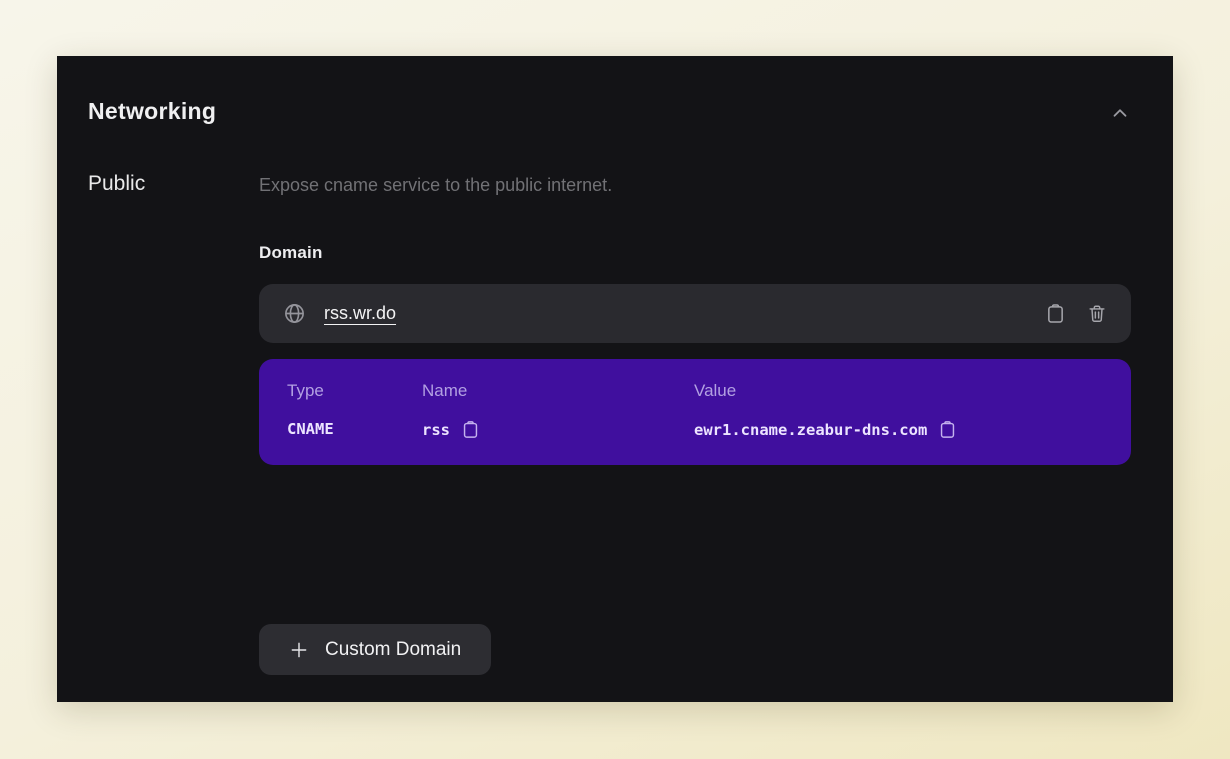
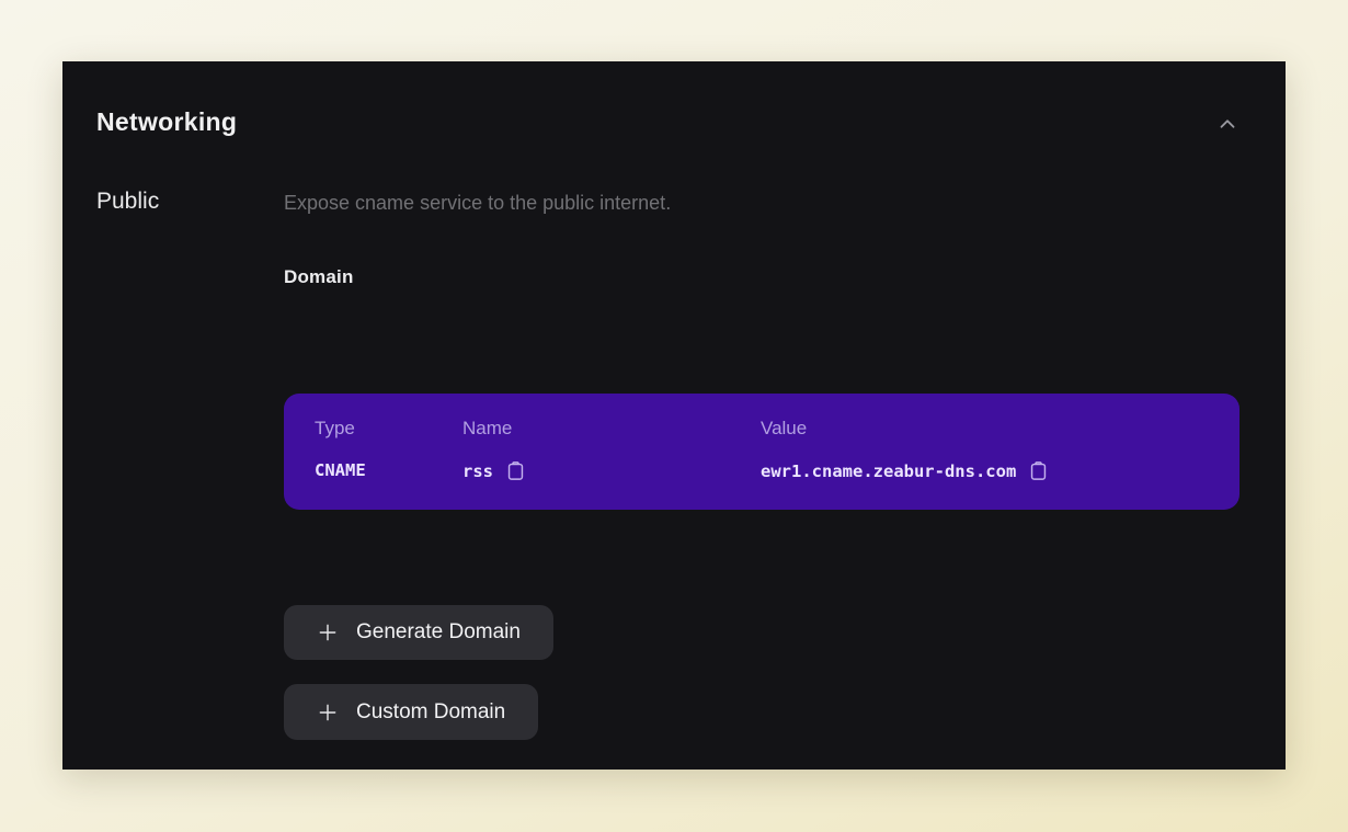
  Networking
  Public
  Expose cname service to the public internet.
  Domain
- rss.wr.do
  Type
  Name
  Value
  CNAME
  rss
  ewr1.cname.zeabur-dns.com
+ Generate Domain
  Custom Domain
